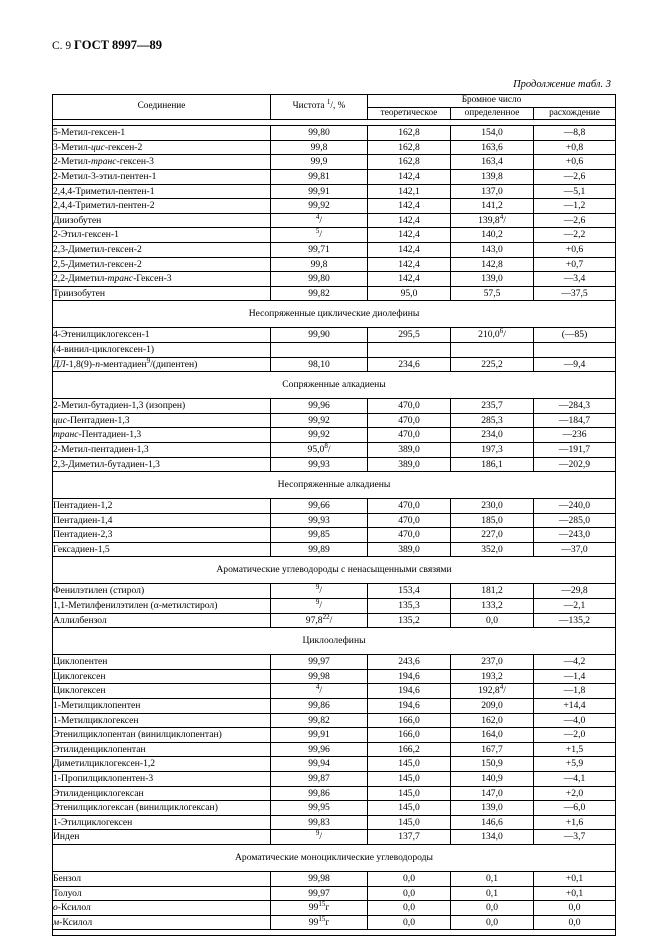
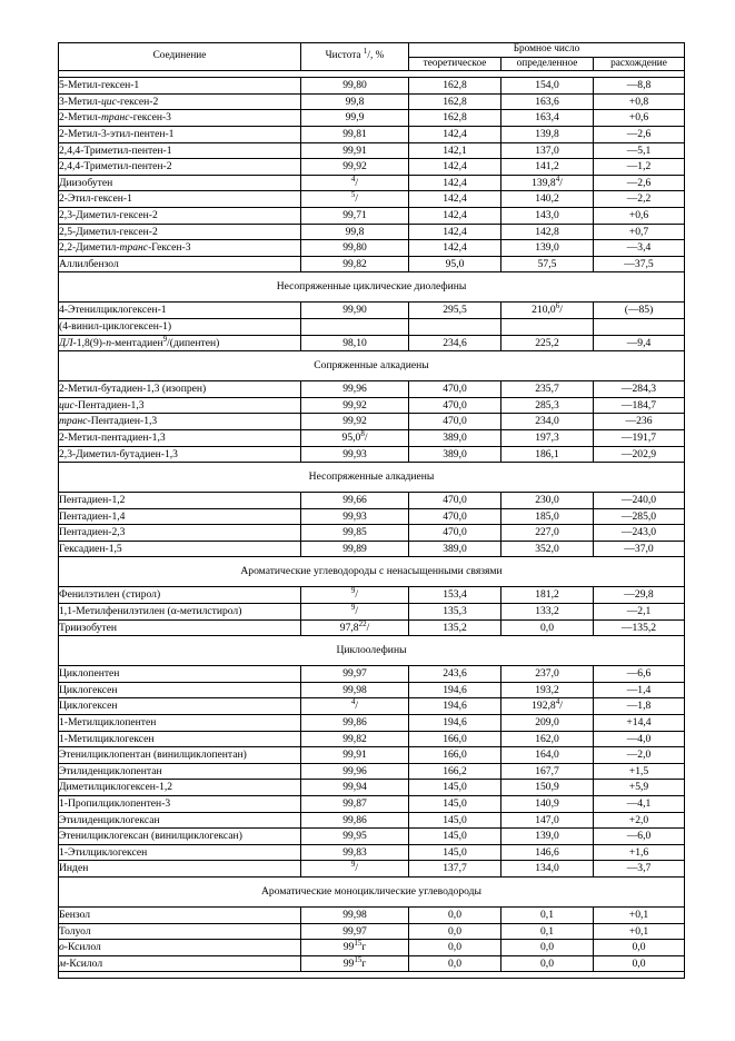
- С. 9 ГОСТ 8997—89
- Продолжение табл. 3
  Соединение	Чистота 1/, %	Бромное число
  теоретическое	определенное	расхождение
  5-Метил-гексен-1	99,80	162,8	154,0	—8,8
  3-Метил-цис-гексен-2	99,8	162,8	163,6	+0,8
  2-Метил-транс-гексен-3	99,9	162,8	163,4	+0,6
  2-Метил-3-этил-пентен-1	99,81	142,4	139,8	—2,6
  2,4,4-Триметил-пентен-1	99,91	142,1	137,0	—5,1
  2,4,4-Триметил-пентен-2	99,92	142,4	141,2	—1,2
  Диизобутен	4/	142,4	139,84/	—2,6
  2-Этил-гексен-1	5/	142,4	140,2	—2,2
  2,3-Диметил-гексен-2	99,71	142,4	143,0	+0,6
  2,5-Диметил-гексен-2	99,8	142,4	142,8	+0,7
  2,2-Диметил-транс-Гексен-3	99,80	142,4	139,0	—3,4
- Триизобутен	99,82	95,0	57,5	—37,5
+ Аллилбензол	99,82	95,0	57,5	—37,5
  Несопряженные циклические диолефины
  4-Этенилциклогексен-1	99,90	295,5	210,06/	(—85)
  (4-винил-циклогексен-1)
  ДЛ-1,8(9)-п-ментадиен9/(дипентен)	98,10	234,6	225,2	—9,4
  Сопряженные алкадиены
  2-Метил-бутадиен-1,3 (изопрен)	99,96	470,0	235,7	—284,3
  цис-Пентадиен-1,3	99,92	470,0	285,3	—184,7
  транс-Пентадиен-1,3	99,92	470,0	234,0	—236
  2-Метил-пентадиен-1,3	95,08/	389,0	197,3	—191,7
  2,3-Диметил-бутадиен-1,3	99,93	389,0	186,1	—202,9
  Несопряженные алкадиены
  Пентадиен-1,2	99,66	470,0	230,0	—240,0
  Пентадиен-1,4	99,93	470,0	185,0	—285,0
  Пентадиен-2,3	99,85	470,0	227,0	—243,0
  Гексадиен-1,5	99,89	389,0	352,0	—37,0
  Ароматические углеводороды с ненасыщенными связями
  Фенилэтилен (стирол)	9/	153,4	181,2	—29,8
  1,1-Метилфенилэтилен (α-метилстирол)	9/	135,3	133,2	—2,1
- Аллилбензол	97,822/	135,2	0,0	—135,2
+ Триизобутен	97,822/	135,2	0,0	—135,2
  Циклоолефины
- Циклопентен	99,97	243,6	237,0	—4,2
+ Циклопентен	99,97	243,6	237,0	—6,6
  Циклогексен	99,98	194,6	193,2	—1,4
  Циклогексен	4/	194,6	192,84/	—1,8
  1-Метилциклопентен	99,86	194,6	209,0	+14,4
  1-Метилциклогексен	99,82	166,0	162,0	—4,0
  Этенилциклопентан (винилциклопентан)	99,91	166,0	164,0	—2,0
  Этилиденциклопентан	99,96	166,2	167,7	+1,5
  Диметилциклогексен-1,2	99,94	145,0	150,9	+5,9
  1-Пропилциклопентен-3	99,87	145,0	140,9	—4,1
  Этилиденциклогексан	99,86	145,0	147,0	+2,0
  Этенилциклогексан (винилциклогексан)	99,95	145,0	139,0	—6,0
  1-Этилциклогексен	99,83	145,0	146,6	+1,6
  Инден	9/	137,7	134,0	—3,7
  Ароматические моноциклические углеводороды
  Бензол	99,98	0,0	0,1	+0,1
  Толуол	99,97	0,0	0,1	+0,1
  о-Ксилол	9915г	0,0	0,0	0,0
  м-Ксилол	9915г	0,0	0,0	0,0
